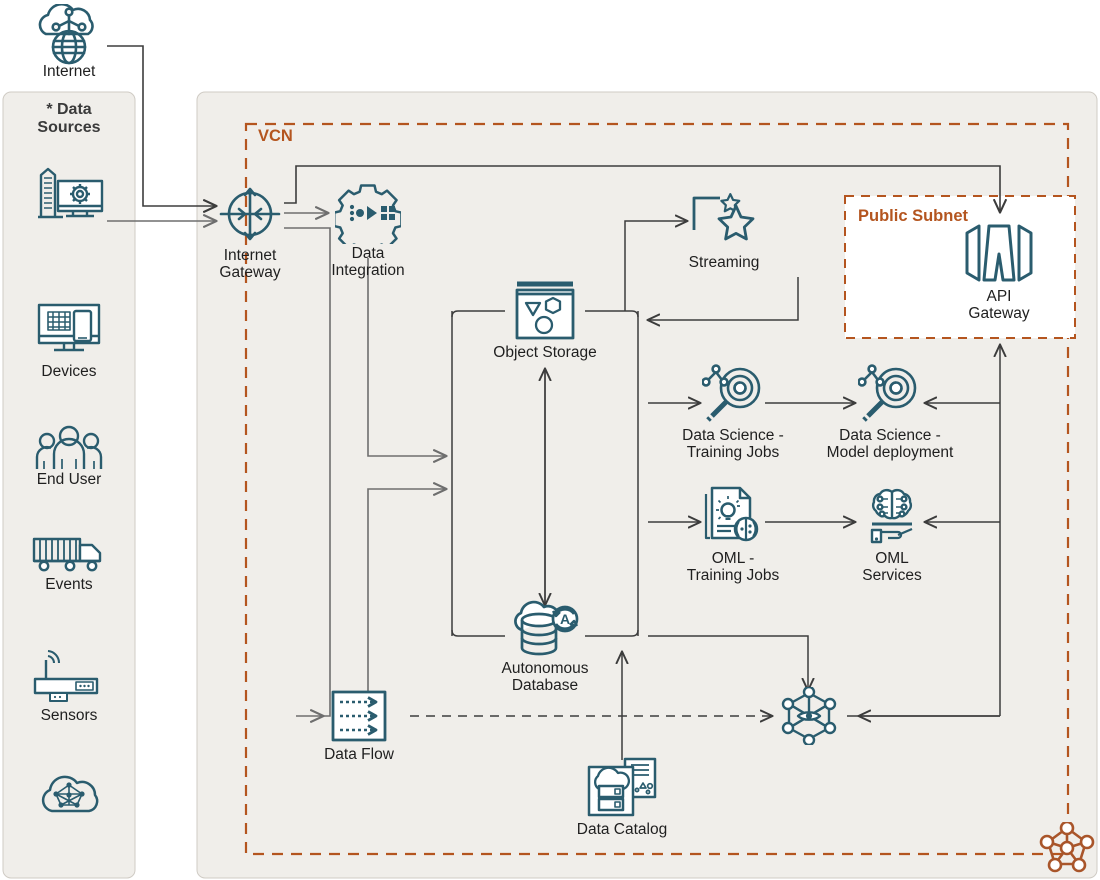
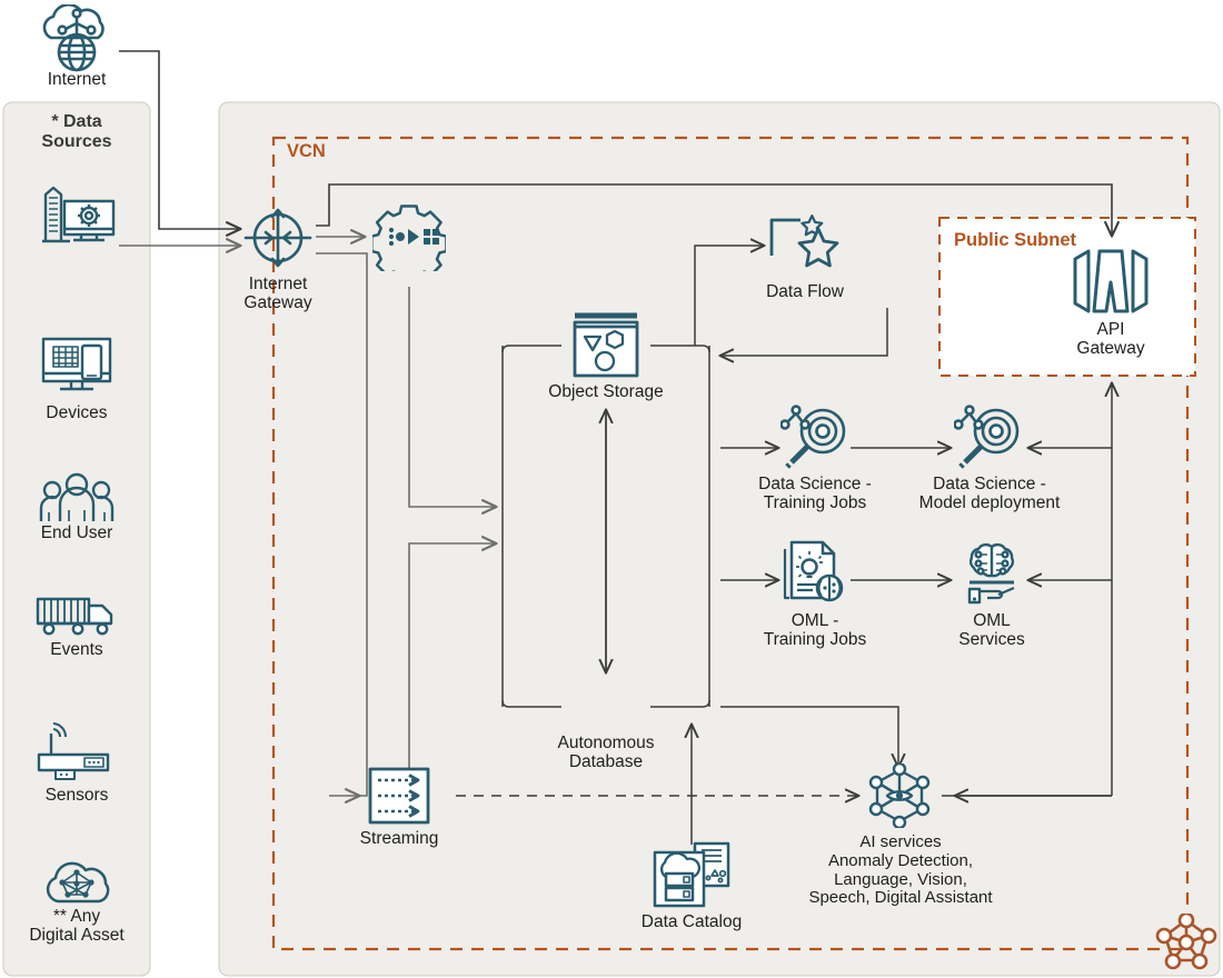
  * Data
  Sources
  VCN
  Public Subnet
  Internet
  Devices
  End User
  Events
  Sensors
+ ** Any
+ Digital Asset
  Internet
  Gateway
- Data
- Integration
- Streaming
+ Data Flow
  API
  Gateway
  Object Storage
- A
  Autonomous
  Database
  Data Science -
  Training Jobs
  Data Science -
  Model deployment
  OML -
  Training Jobs
  OML
  Services
- Data Flow
+ Streaming
  Data Catalog
+ AI services
+ Anomaly Detection,
+ Language, Vision,
+ Speech, Digital Assistant
